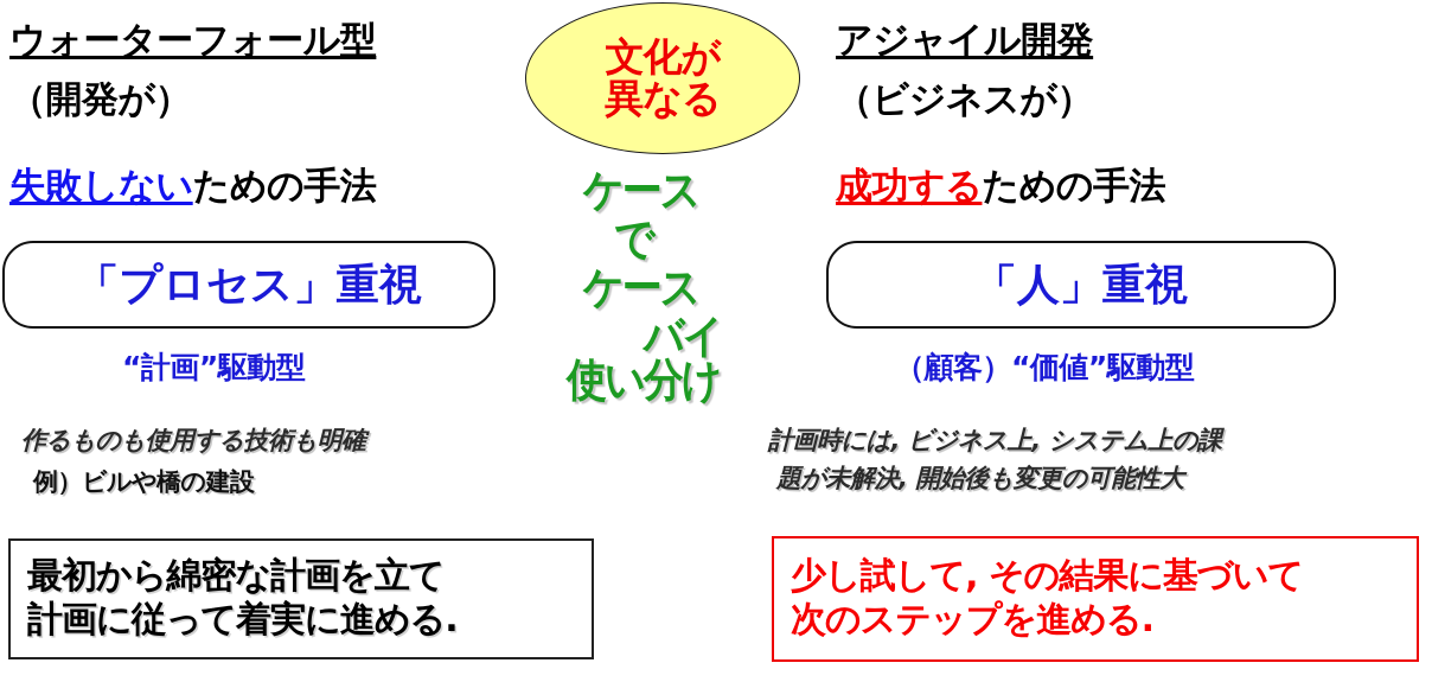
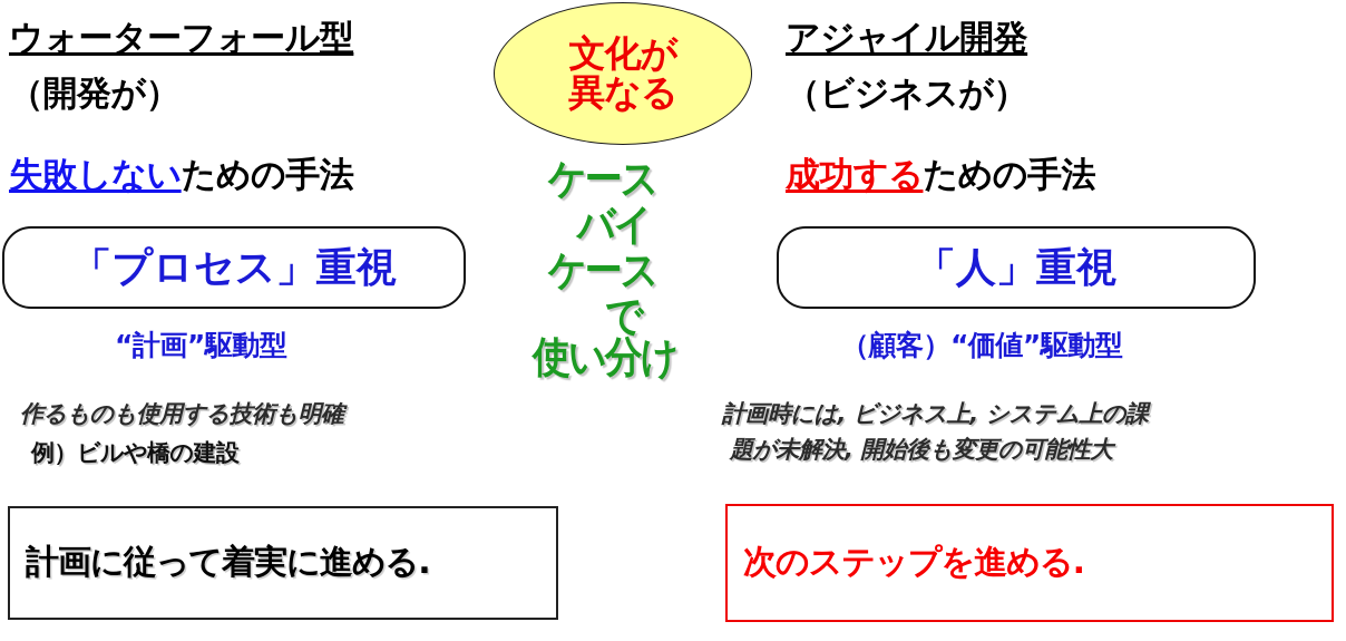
  ウォーターフォール型
  （開発が）
  失敗しないための手法
  「プロセス」重視
  “計画”駆動型
  作るものも使用する技術も明確
  例）ビルや橋の建設
- 最初から綿密な計画を立て
  計画に従って着実に進める.
  文化が
  異なる
  ケース
- で
+ バイ
  ケース
- バイ
+ で
  使い分け
  アジャイル開発
  （ビジネスが）
  成功するための手法
  「人」重視
  （顧客）“価値”駆動型
  計画時には, ビジネス上, システム上の課
  題が未解決, 開始後も変更の可能性大
- 少し試して, その結果に基づいて
  次のステップを進める.
